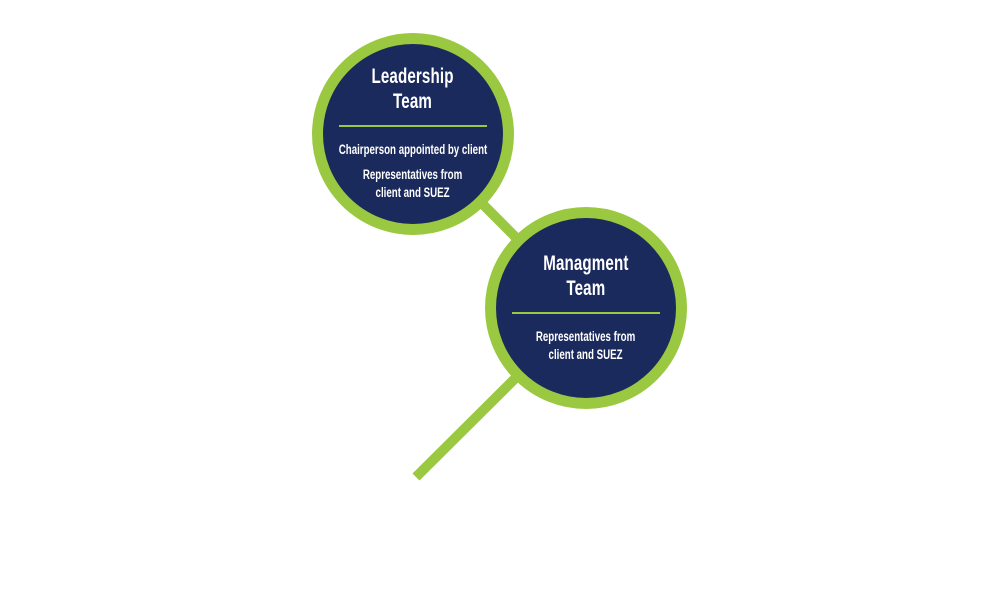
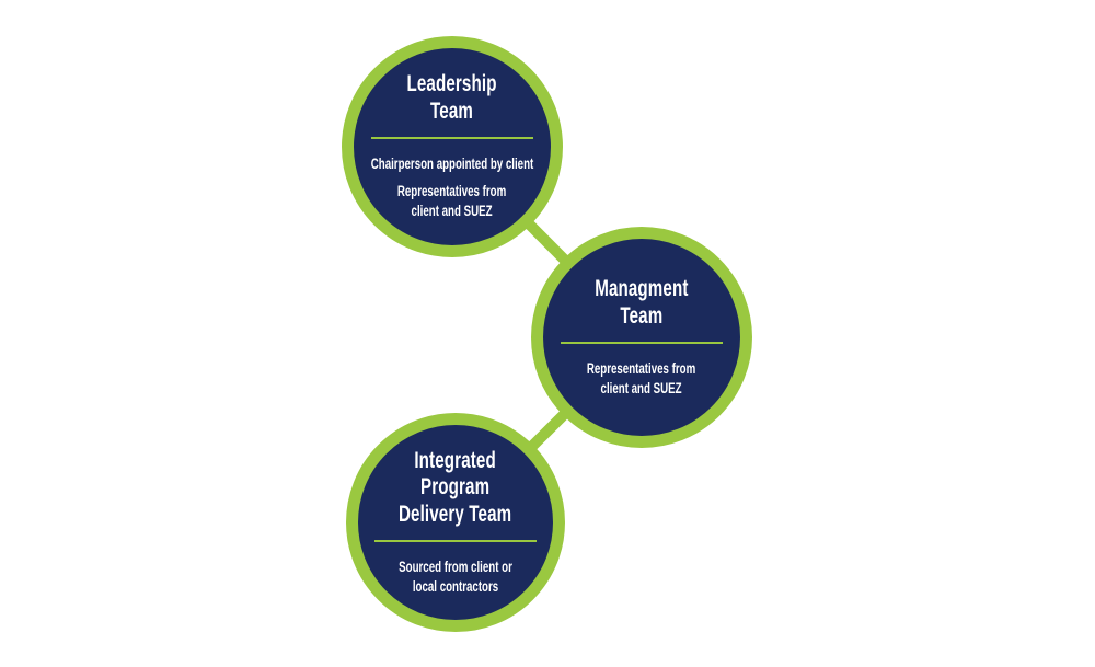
  Leadership
  Team
  Chairperson appointed by client
  Representatives from
  client and SUEZ
  Managment
  Team
  Representatives from
  client and SUEZ
+ Integrated
+ Program
+ Delivery Team
+ Sourced from client or
+ local contractors
